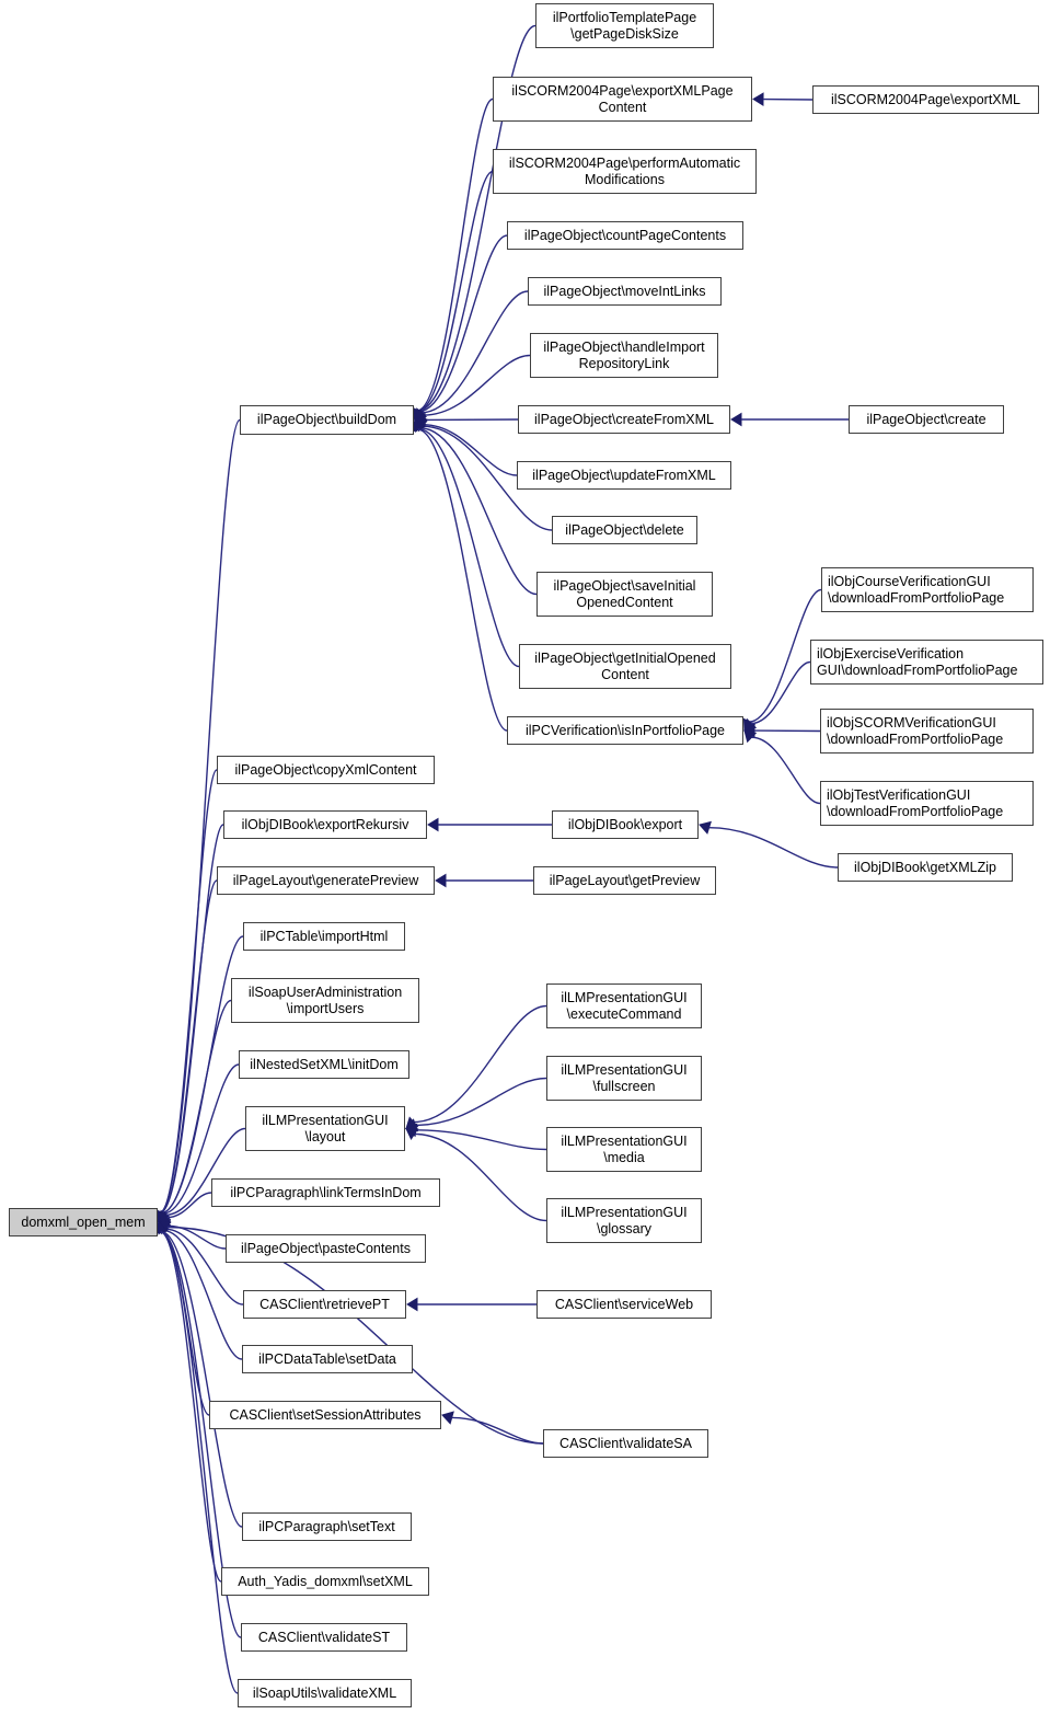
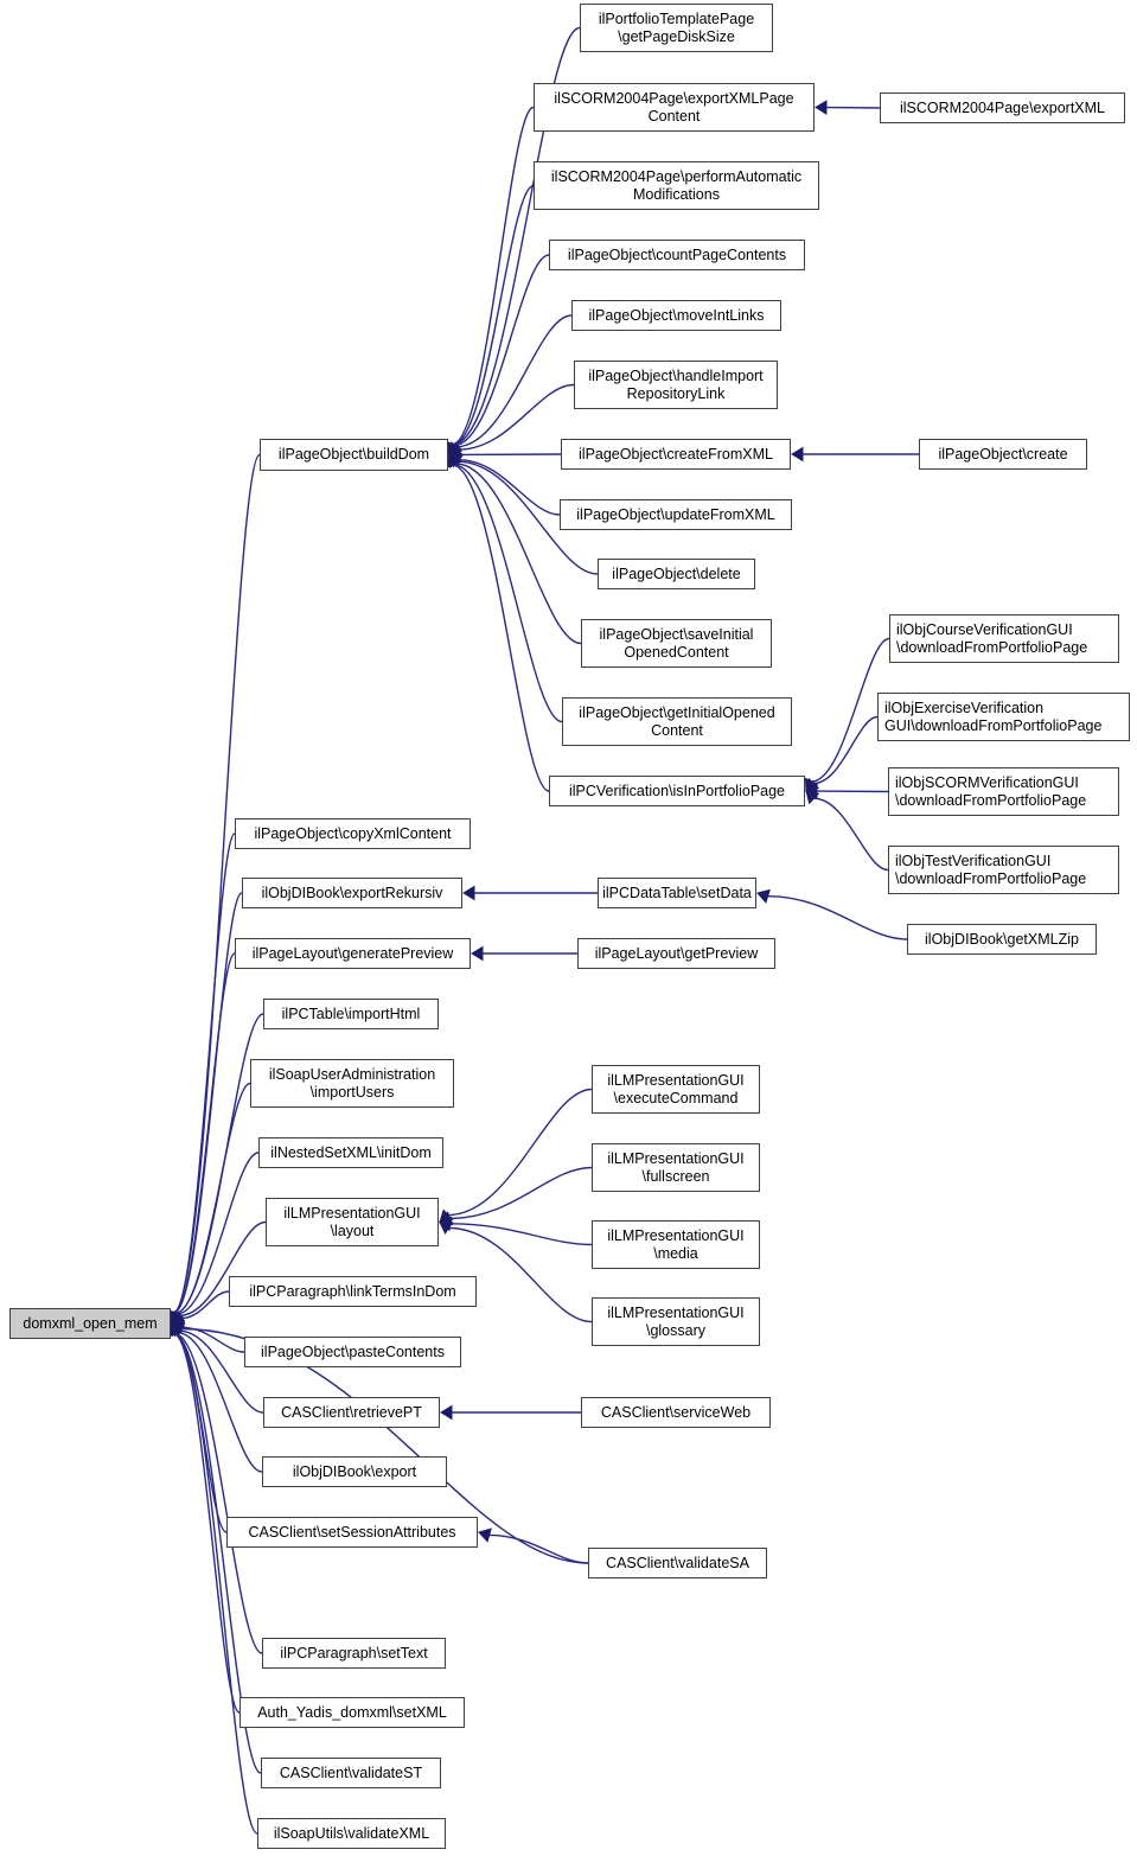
  domxml_open_mem
  ilPortfolioTemplatePage
  \getPageDiskSize
  ilSCORM2004Page\exportXMLPage
  Content
  ilSCORM2004Page\exportXML
  ilSCORM2004Page\performAutomatic
  Modifications
  ilPageObject\countPageContents
  ilPageObject\moveIntLinks
  ilPageObject\handleImport
  RepositoryLink
  ilPageObject\buildDom
  ilPageObject\createFromXML
  ilPageObject\create
  ilPageObject\updateFromXML
  ilPageObject\delete
  ilPageObject\saveInitial
  OpenedContent
  ilPageObject\getInitialOpened
  Content
  ilPCVerification\isInPortfolioPage
  ilObjCourseVerificationGUI
  \downloadFromPortfolioPage
  ilObjExerciseVerification
  GUI\downloadFromPortfolioPage
  ilObjSCORMVerificationGUI
  \downloadFromPortfolioPage
  ilObjTestVerificationGUI
  \downloadFromPortfolioPage
  ilPageObject\copyXmlContent
  ilObjDIBook\exportRekursiv
- ilObjDIBook\export
+ ilPCDataTable\setData
  ilObjDIBook\getXMLZip
  ilPageLayout\generatePreview
  ilPageLayout\getPreview
  ilPCTable\importHtml
  ilSoapUserAdministration
  \importUsers
  ilNestedSetXML\initDom
  ilLMPresentationGUI
  \layout
  ilLMPresentationGUI
  \executeCommand
  ilLMPresentationGUI
  \fullscreen
  ilLMPresentationGUI
  \media
  ilLMPresentationGUI
  \glossary
  ilPCParagraph\linkTermsInDom
  ilPageObject\pasteContents
  CASClient\retrievePT
  CASClient\serviceWeb
- ilPCDataTable\setData
+ ilObjDIBook\export
  CASClient\setSessionAttributes
  CASClient\validateSA
  ilPCParagraph\setText
  Auth_Yadis_domxml\setXML
  CASClient\validateST
  ilSoapUtils\validateXML
